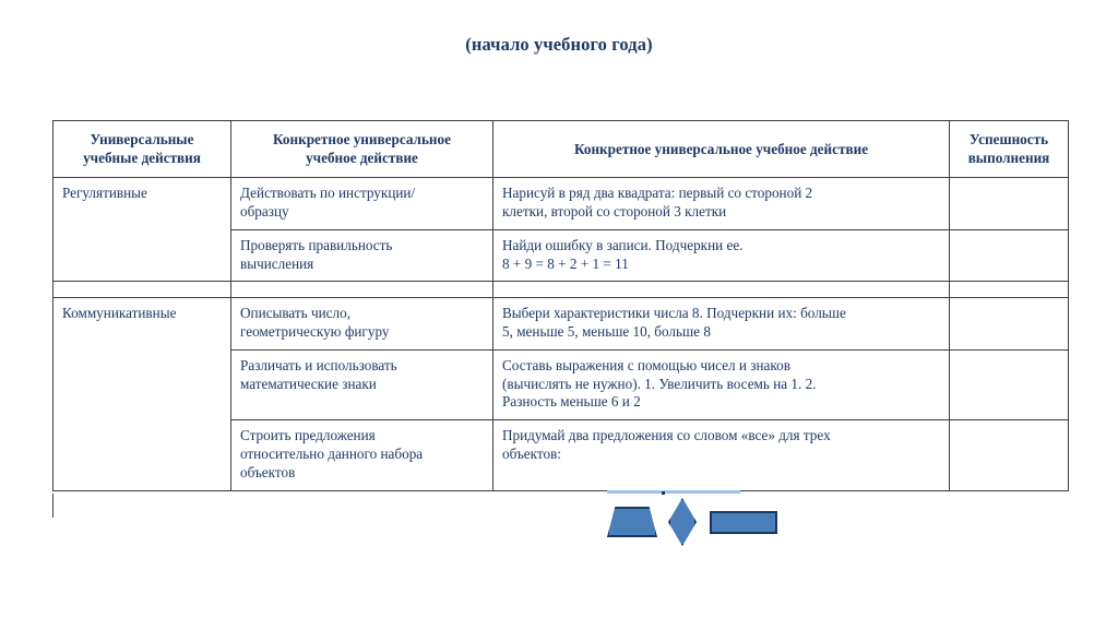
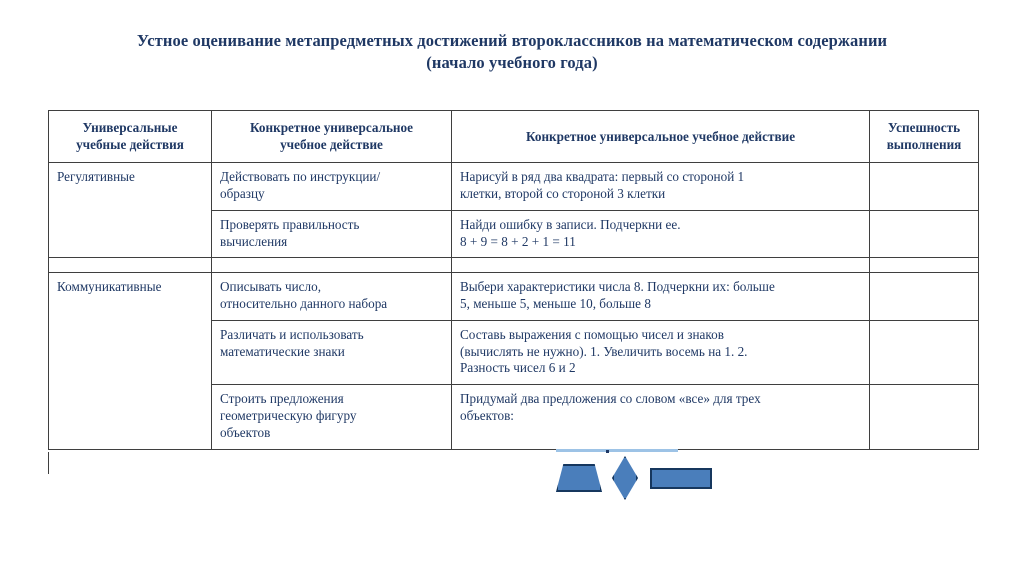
+ Устное оценивание метапредметных достижений второклассников на математическом содержании
  (начало учебного года)
  Универсальные учебные действия	Конкретное универсальное учебное действие	Конкретное универсальное учебное действие	Успешность выполнения
- Регулятивные	Действовать по инструкции/ образцу	Нарисуй в ряд два квадрата: первый со стороной 2 клетки, второй со стороной 3 клетки
+ Регулятивные	Действовать по инструкции/ образцу	Нарисуй в ряд два квадрата: первый со стороной 1 клетки, второй со стороной 3 клетки
  Проверять правильность вычисления	Найди ошибку в записи. Подчеркни ее. 8 + 9 = 8 + 2 + 1 = 11
- Коммуникативные	Описывать число, геометрическую фигуру	Выбери характеристики числа 8. Подчеркни их: больше 5, меньше 5, меньше 10, больше 8
+ Коммуникативные	Описывать число, относительно данного набора	Выбери характеристики числа 8. Подчеркни их: больше 5, меньше 5, меньше 10, больше 8
- Различать и использовать математические знаки	Составь выражения с помощью чисел и знаков (вычислять не нужно). 1. Увеличить восемь на 1. 2. Разность меньше 6 и 2
+ Различать и использовать математические знаки	Составь выражения с помощью чисел и знаков (вычислять не нужно). 1. Увеличить восемь на 1. 2. Разность чисел 6 и 2
- Строить предложения относительно данного набора объектов	Придумай два предложения со словом «все» для трех объектов:
+ Строить предложения геометрическую фигуру объектов	Придумай два предложения со словом «все» для трех объектов:
